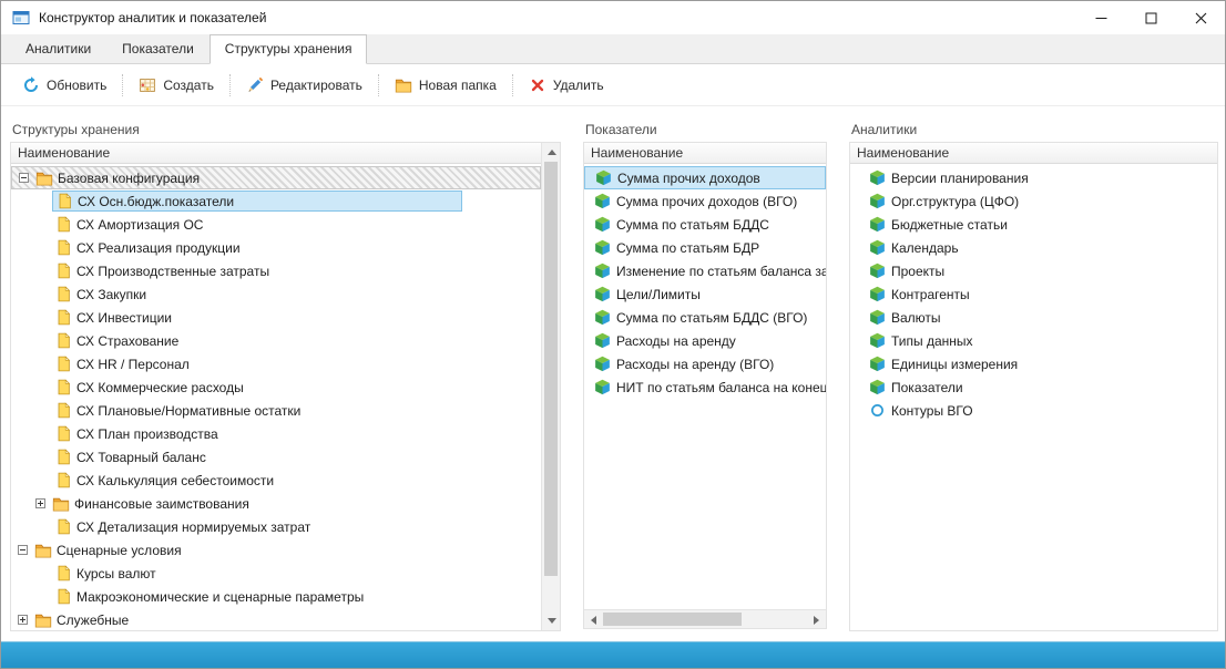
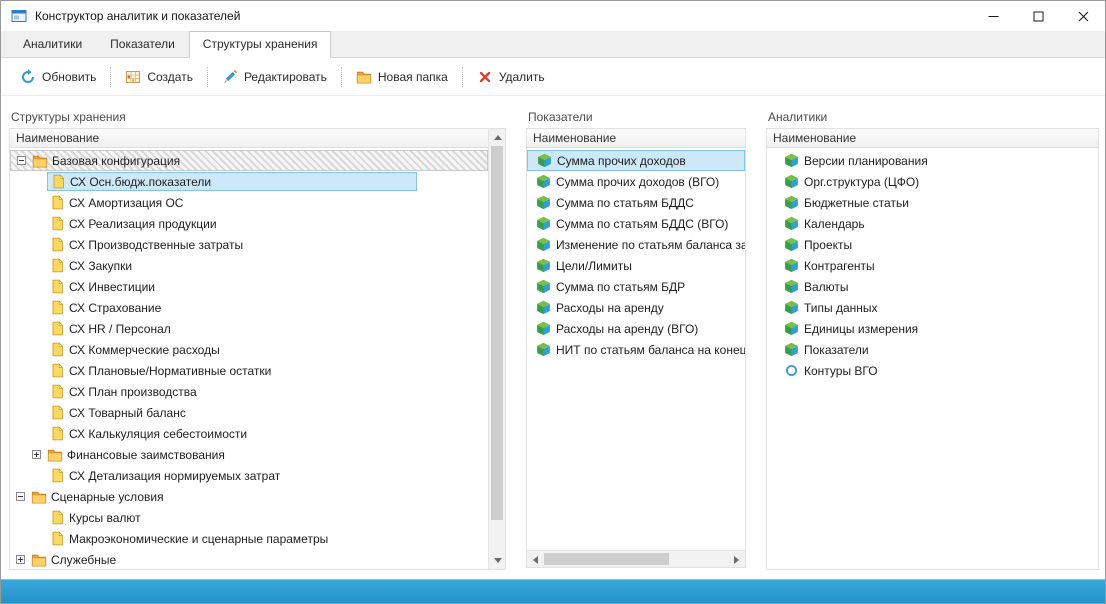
  Конструктор аналитик и показателей
  Аналитики
  Показатели
  Структуры хранения
  Обновить
  Создать
  Редактировать
  Новая папка
  Удалить
  Структуры хранения
  Наименование
  Базовая конфигурация
  СХ Осн.бюдж.показатели
  СХ Амортизация ОС
  СХ Реализация продукции
  СХ Производственные затраты
  СХ Закупки
  СХ Инвестиции
  СХ Страхование
  СХ HR / Персонал
  СХ Коммерческие расходы
  СХ Плановые/Нормативные остатки
  СХ План производства
  СХ Товарный баланс
  СХ Калькуляция себестоимости
  Финансовые заимствования
  СХ Детализация нормируемых затрат
  Сценарные условия
  Курсы валют
  Макроэкономические и сценарные параметры
  Служебные
  Показатели
  Наименование
  Сумма прочих доходов
  Сумма прочих доходов (ВГО)
  Сумма по статьям БДДС
- Сумма по статьям БДР
+ Сумма по статьям БДДС (ВГО)
  Изменение по статьям баланса за
  Цели/Лимиты
- Сумма по статьям БДДС (ВГО)
+ Сумма по статьям БДР
  Расходы на аренду
  Расходы на аренду (ВГО)
  НИТ по статьям баланса на конец
  Аналитики
  Наименование
  Версии планирования
  Орг.структура (ЦФО)
  Бюджетные статьи
  Календарь
  Проекты
  Контрагенты
  Валюты
  Типы данных
  Единицы измерения
  Показатели
  Контуры ВГО
